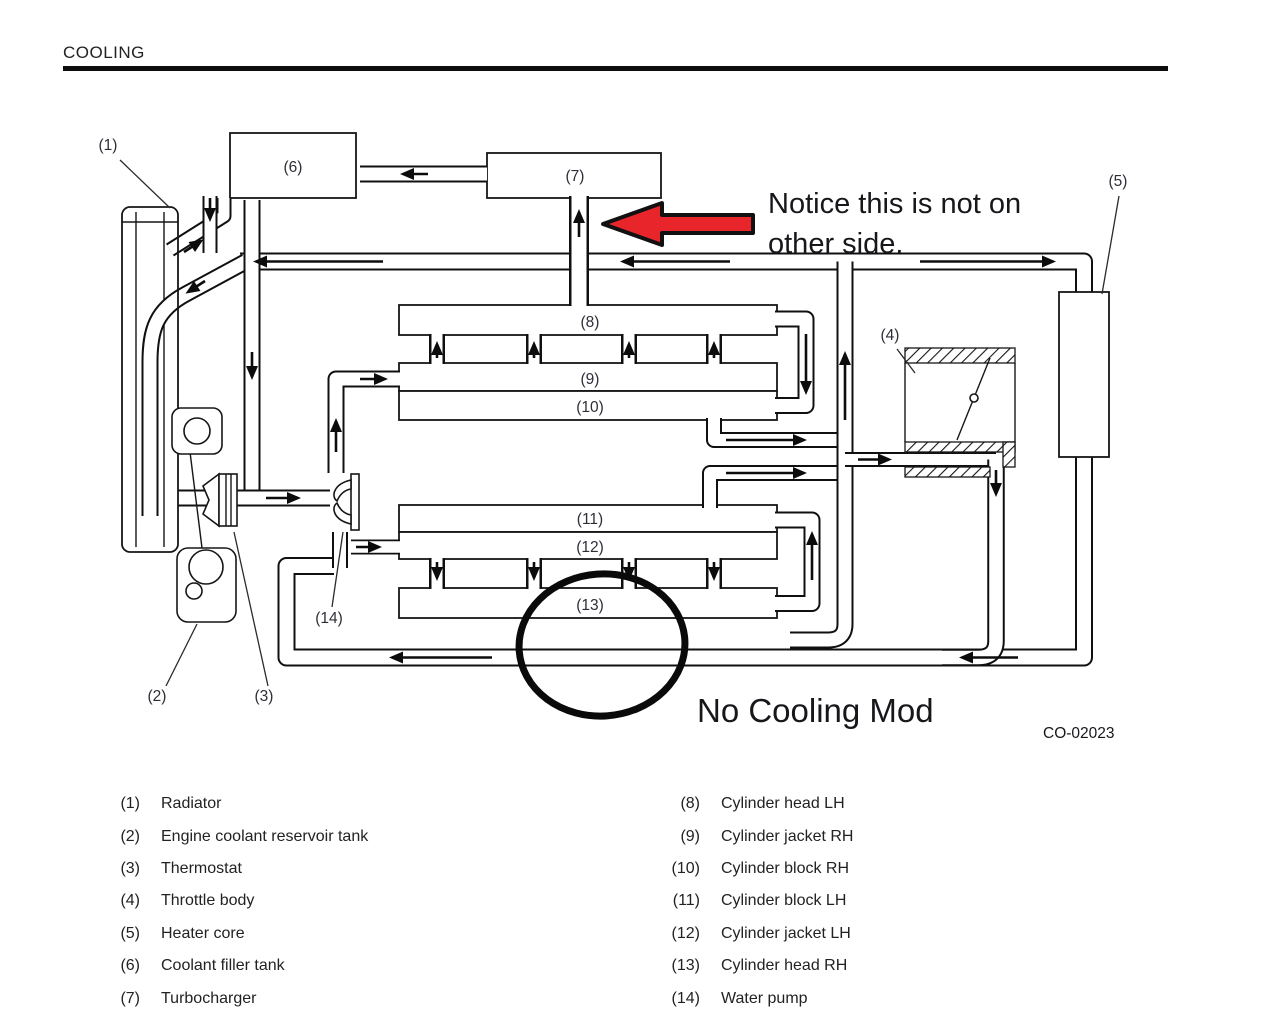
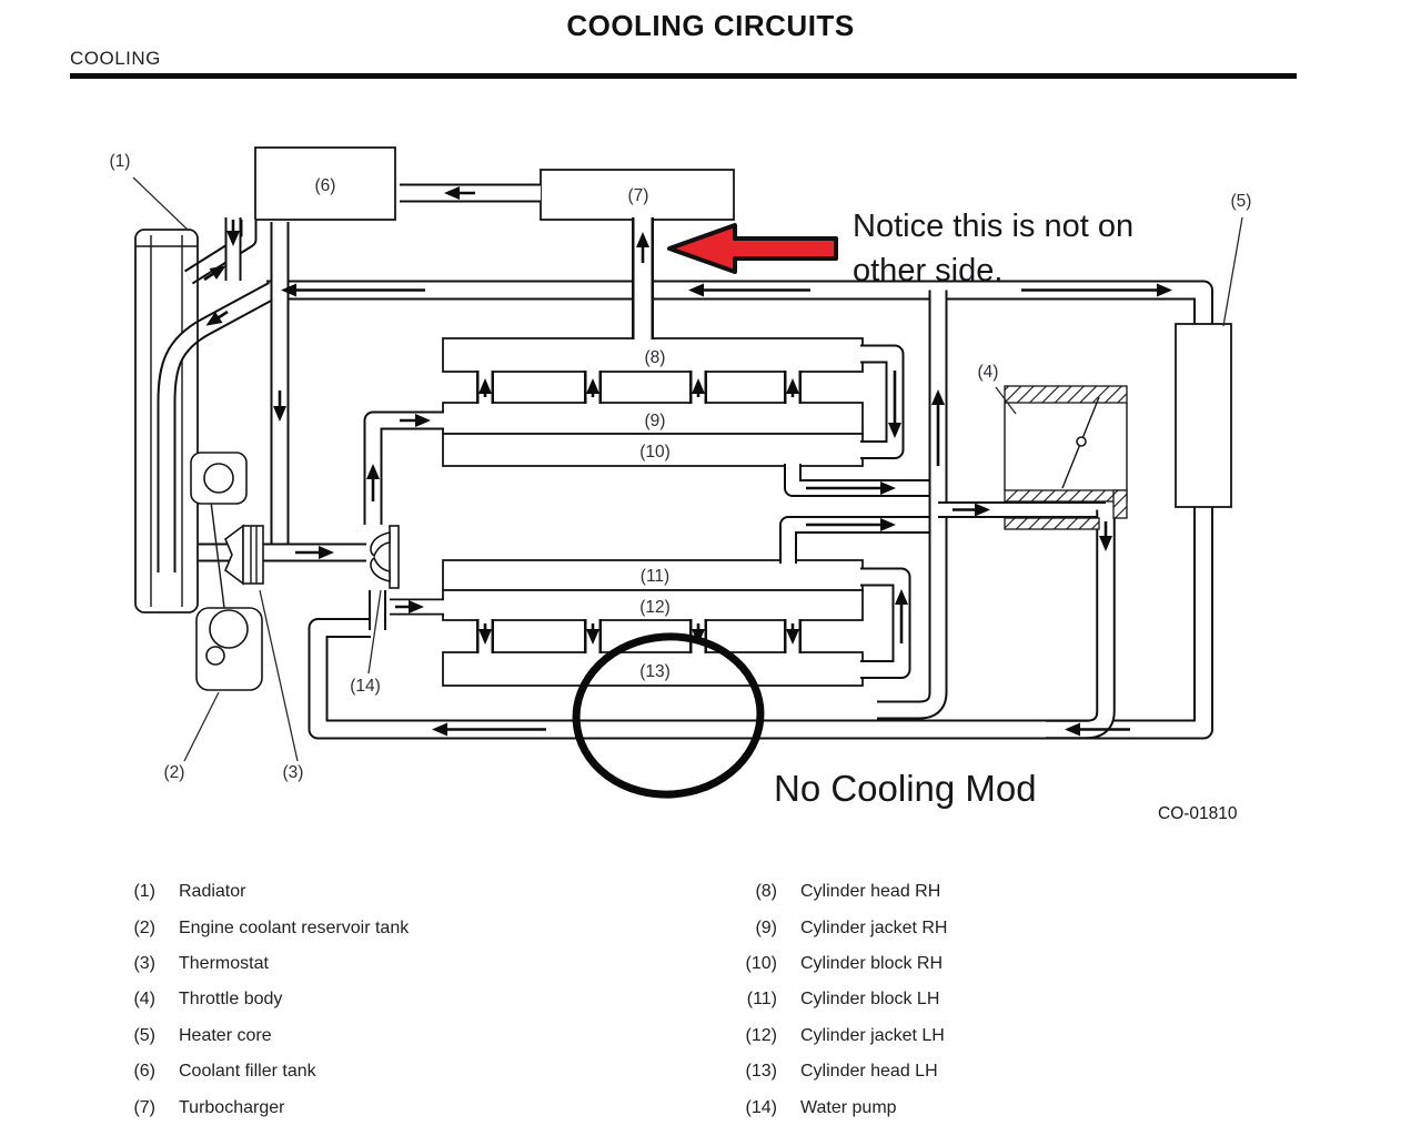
+ COOLING CIRCUITS
  COOLING
  (1)
  (2)
  (3)
  (4)
  (5)
  (6)
  (7)
  (8)
  (9)
  (10)
  (11)
  (12)
  (13)
  (14)
  Notice this is not on
  other side.
  No Cooling Mod
- CO-02023
+ CO-01810
  (1)
  Radiator
  (2)
  Engine coolant reservoir tank
  (3)
  Thermostat
  (4)
  Throttle body
  (5)
  Heater core
  (6)
  Coolant filler tank
  (7)
  Turbocharger
  (8)
- Cylinder head LH
+ Cylinder head RH
  (9)
  Cylinder jacket RH
  (10)
  Cylinder block RH
  (11)
  Cylinder block LH
  (12)
  Cylinder jacket LH
  (13)
- Cylinder head RH
+ Cylinder head LH
  (14)
  Water pump
